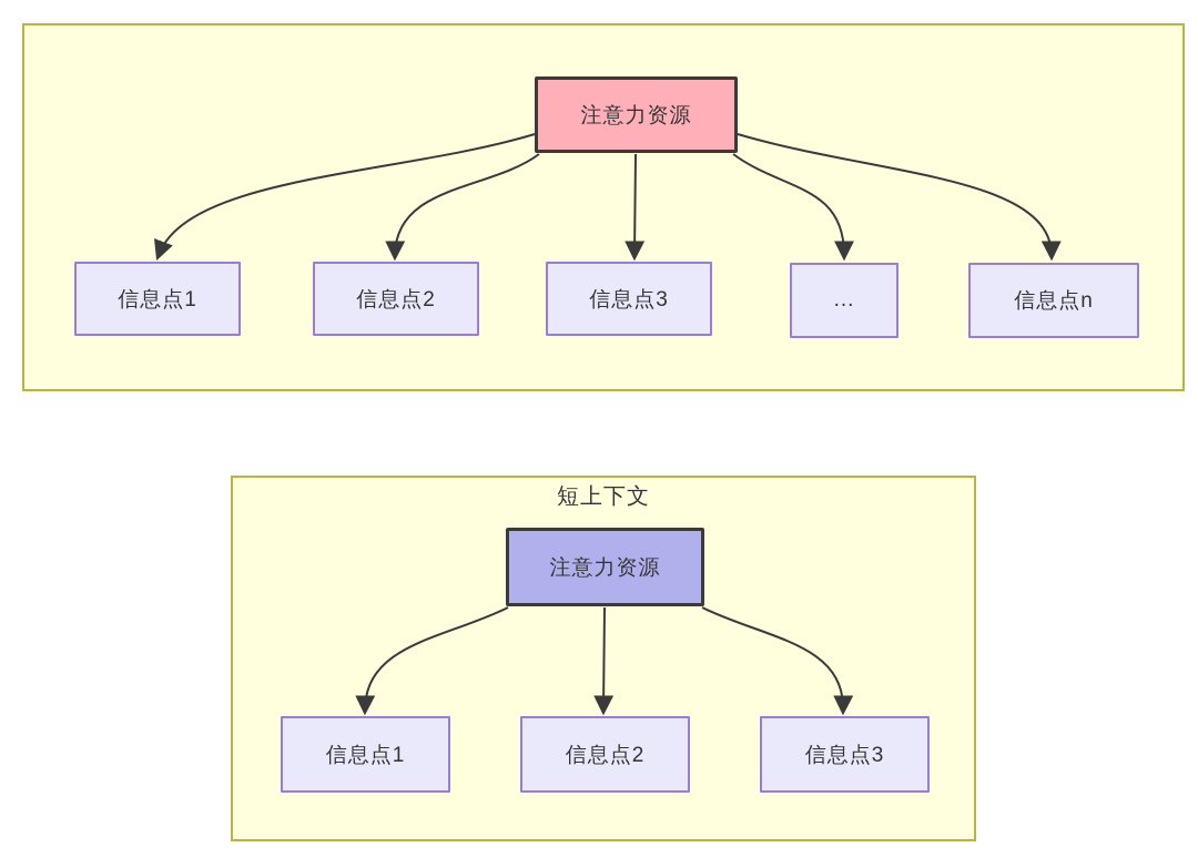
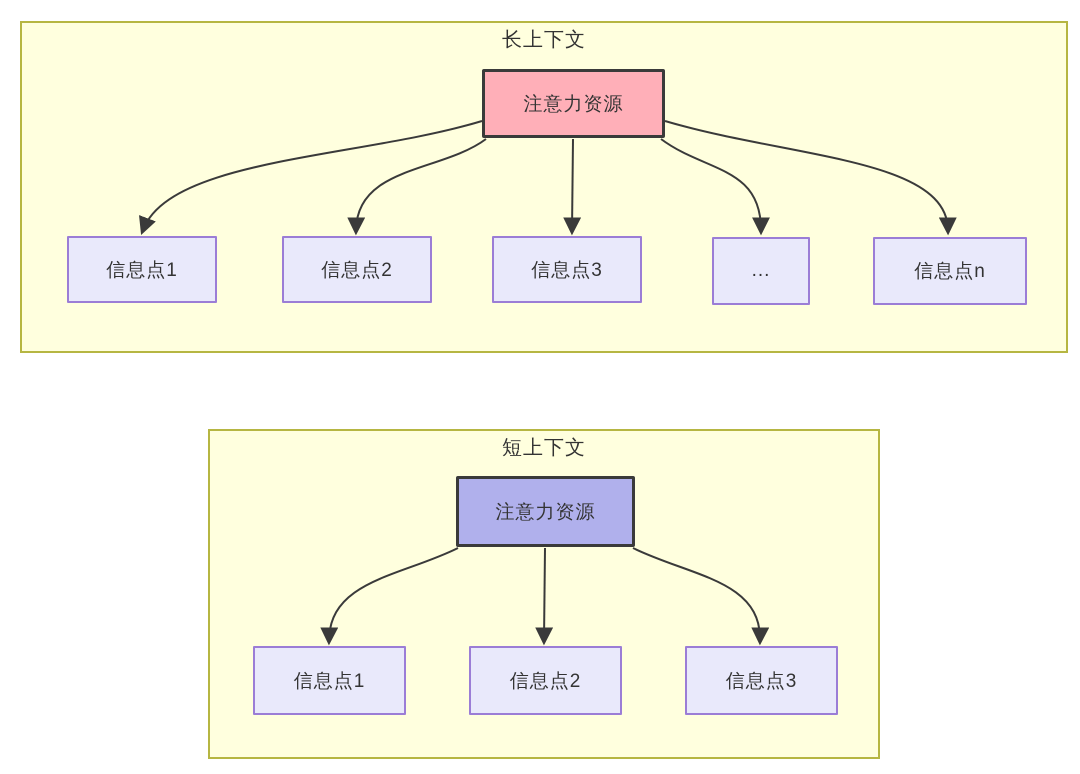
+ 长上下文
  短上下文
  注意力资源
  信息点1
  信息点2
  信息点3
  ...
  信息点n
  注意力资源
  信息点1
  信息点2
  信息点3
